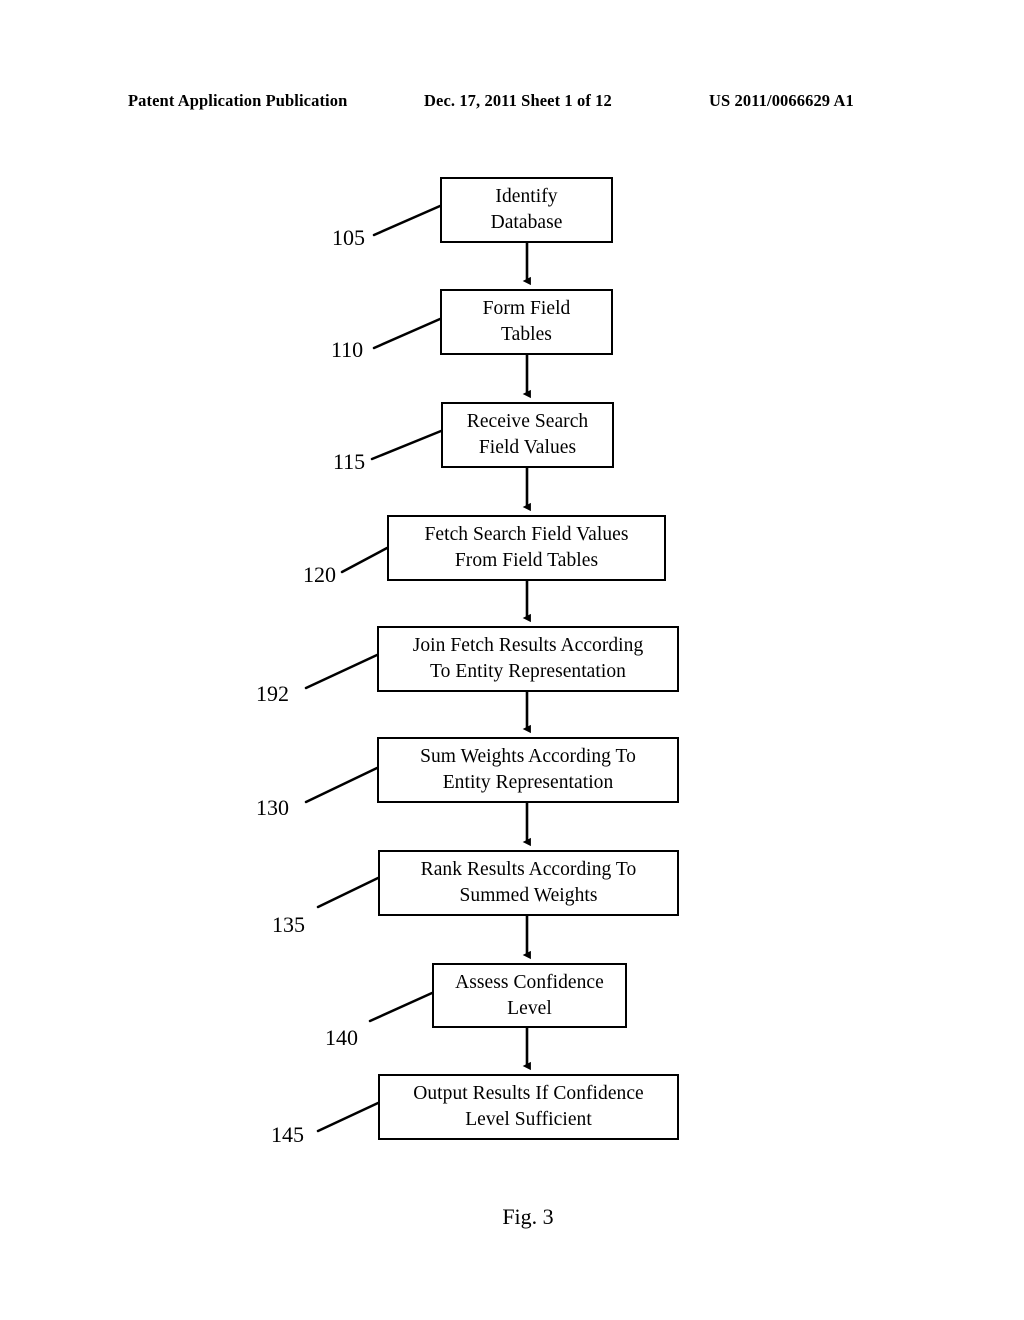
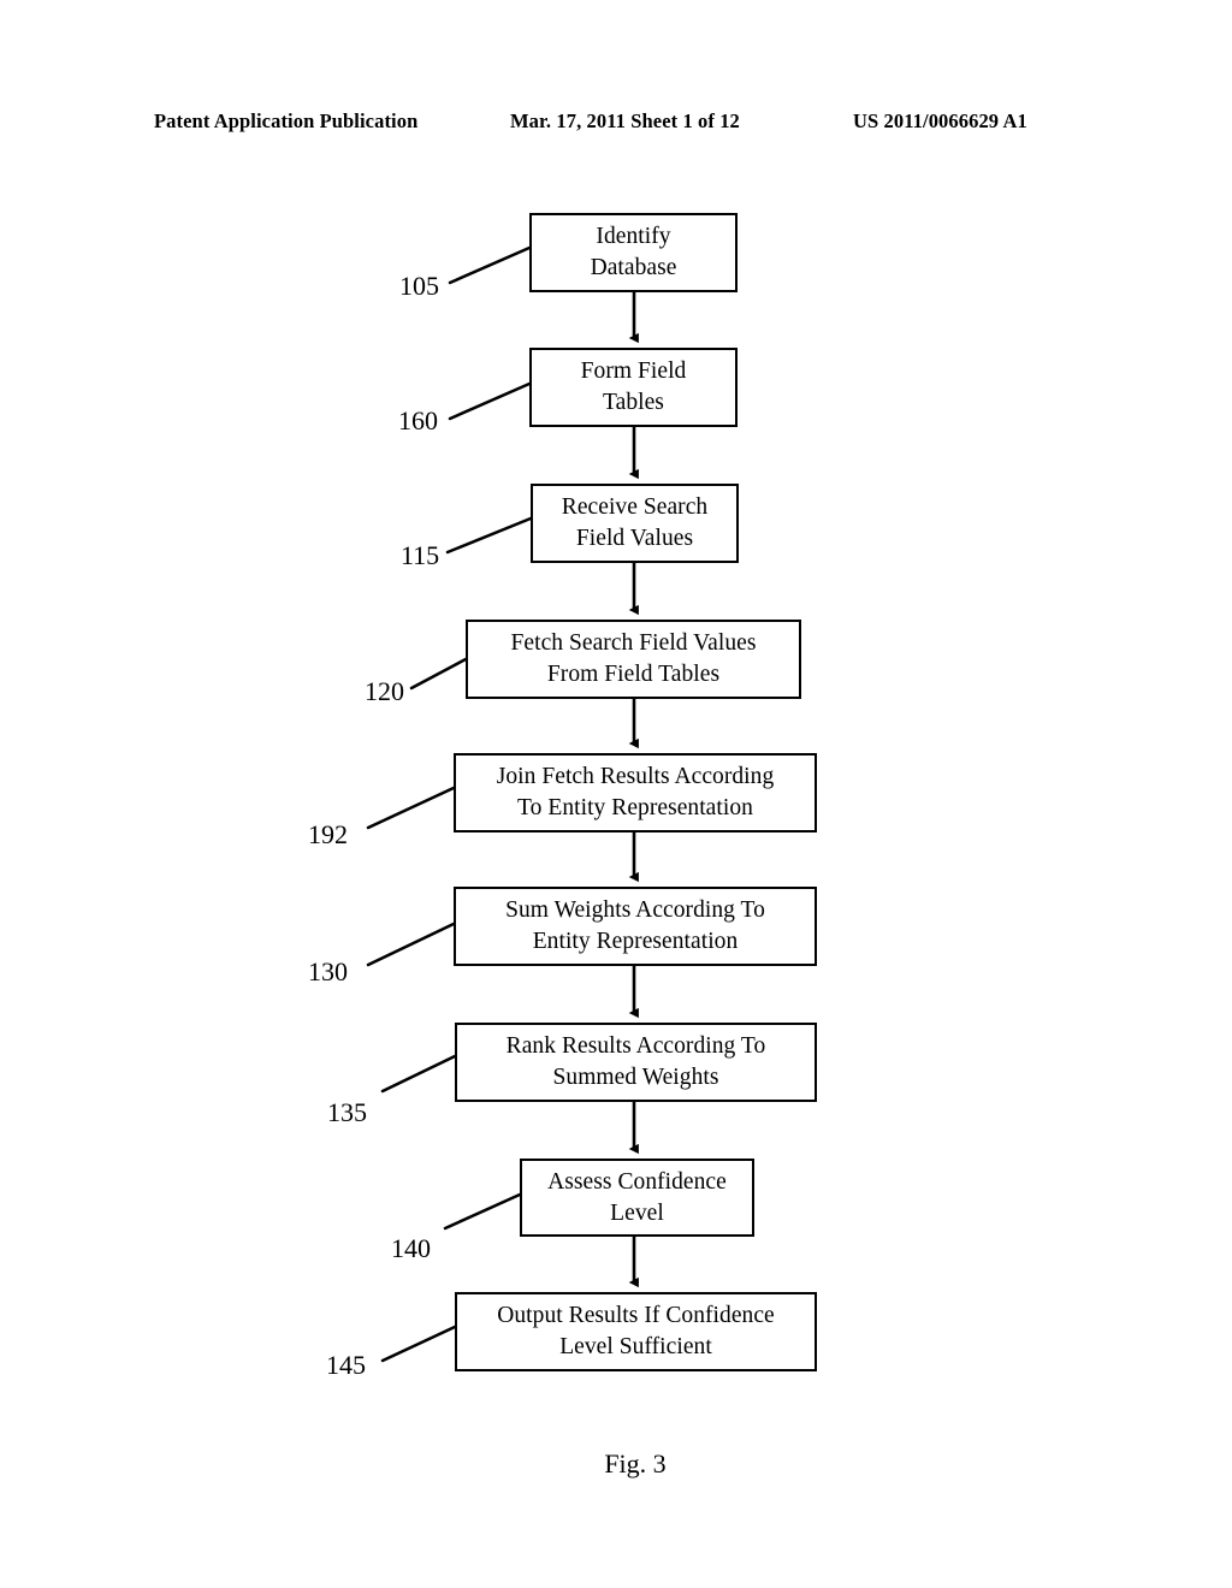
  Patent Application Publication
- Dec. 17, 2011 Sheet 1 of 12
+ Mar. 17, 2011 Sheet 1 of 12
  US 2011/0066629 A1
  Identify
  Database
  Form Field
  Tables
  Receive Search
  Field Values
  Fetch Search Field Values
  From Field Tables
  Join Fetch Results According
  To Entity Representation
  Sum Weights According To
  Entity Representation
  Rank Results According To
  Summed Weights
  Assess Confidence
  Level
  Output Results If Confidence
  Level Sufficient
  105
- 110
+ 160
  115
  120
  192
  130
  135
  140
  145
  Fig. 3
